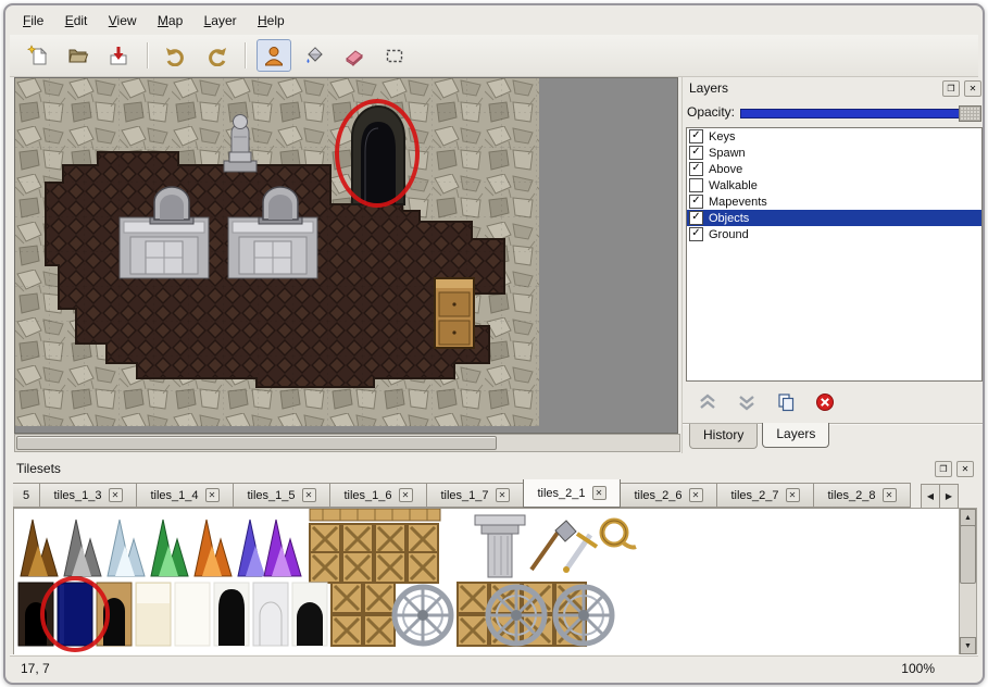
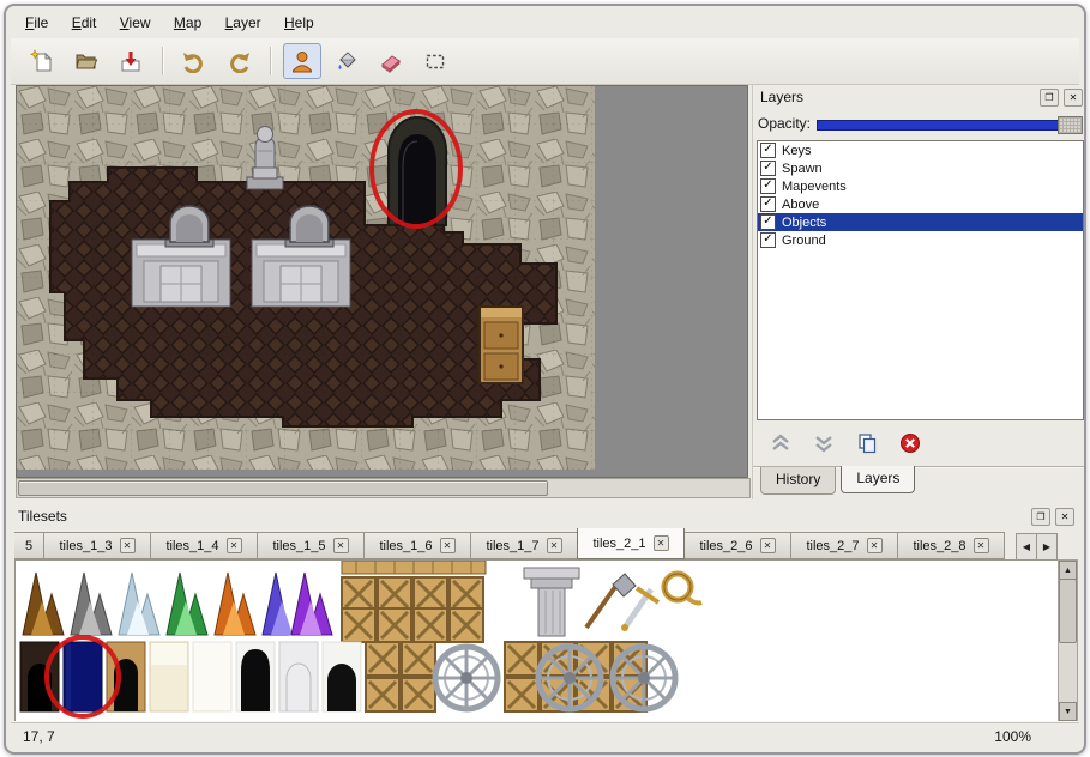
  File Edit View Map Layer Help
  Layers
  ❐
  ✕
  Opacity:
  ✓
  Keys
  ✓
  Spawn
  ✓
- Above
+ Mapevents
- Walkable
  ✓
- Mapevents
+ Above
  ✓
  Objects
  ✓
  Ground
  History
  Layers
  Tilesets
  ❐
  ✕
  5
  tiles_1_3
  ✕
  tiles_1_4
  ✕
  tiles_1_5
  ✕
  tiles_1_6
  ✕
  tiles_1_7
  ✕
  tiles_2_1
  ✕
  tiles_2_6
  ✕
  tiles_2_7
  ✕
  tiles_2_8
  ✕
  ◀
  ▶
  17, 7
  100%
